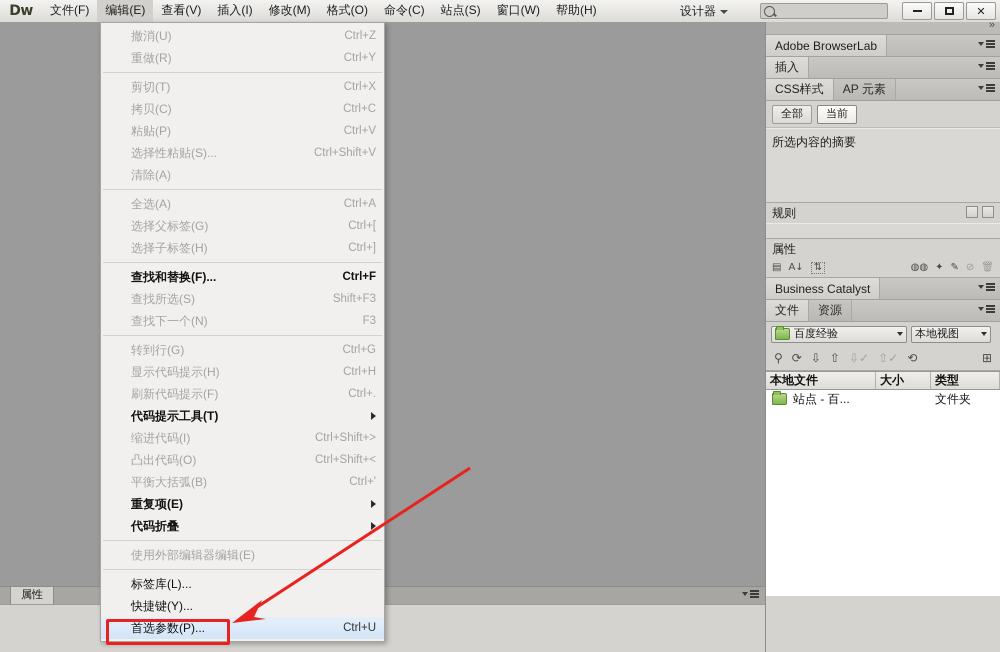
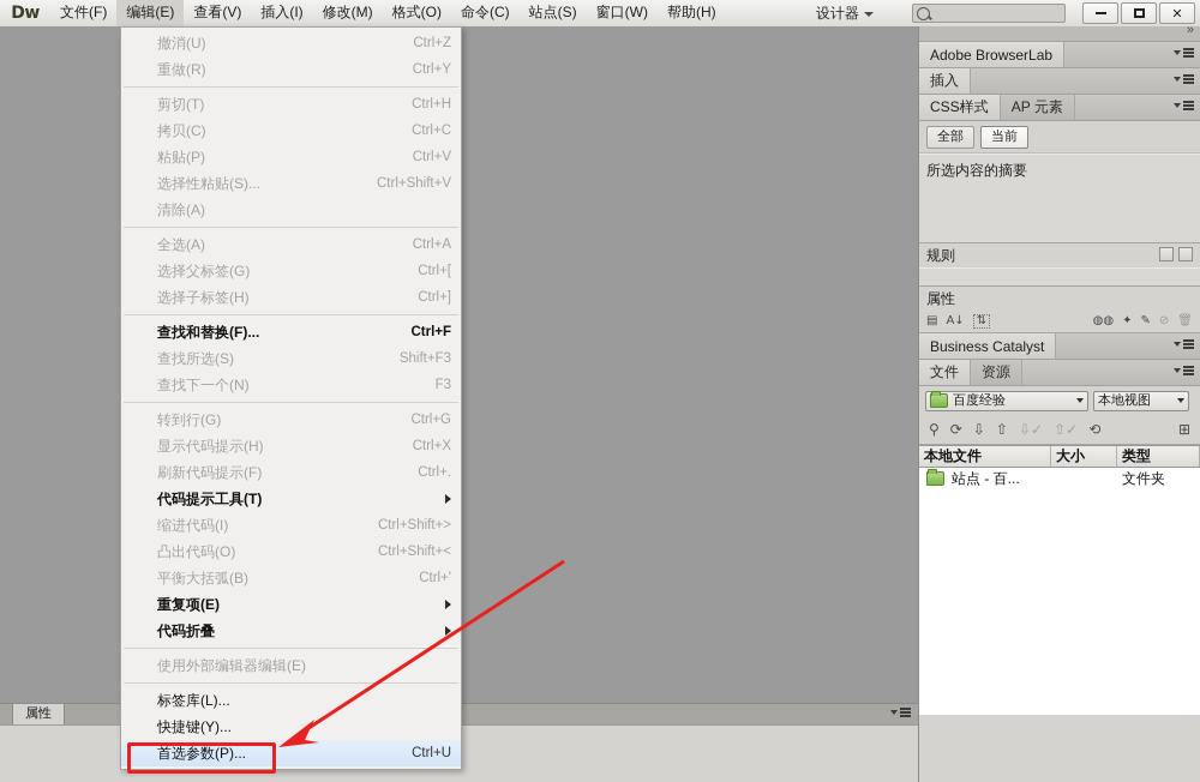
  Dw
  文件(F)
  编辑(E)
  查看(V)
  插入(I)
  修改(M)
  格式(O)
  命令(C)
  站点(S)
  窗口(W)
  帮助(H)
  设计器
  ✕
  属性
  Adobe BrowserLab
  插入
  CSS样式
  AP 元素
  全部
  当前
  所选内容的摘要
  规则
  属性
  ▤
  A↓
  ⇅
  ◍◍
  ✦
  ✎
  ⊘
  🗑
  Business Catalyst
  文件
  资源
  百度经验
  本地视图
  ⚲
  ⟳
  ⇩
  ⇧
  ⇩✓
  ⇧✓
  ⟲
  ⊞
  本地文件
  大小
  类型
  站点 - 百...
  文件夹
  撤消(U)
  Ctrl+Z
  重做(R)
  Ctrl+Y
  剪切(T)
- Ctrl+X
+ Ctrl+H
  拷贝(C)
  Ctrl+C
  粘贴(P)
  Ctrl+V
  选择性粘贴(S)...
  Ctrl+Shift+V
  清除(A)
  全选(A)
  Ctrl+A
  选择父标签(G)
  Ctrl+[
  选择子标签(H)
  Ctrl+]
  查找和替换(F)...
  Ctrl+F
  查找所选(S)
  Shift+F3
  查找下一个(N)
  F3
  转到行(G)
  Ctrl+G
  显示代码提示(H)
- Ctrl+H
+ Ctrl+X
  刷新代码提示(F)
  Ctrl+.
  代码提示工具(T)
  缩进代码(I)
  Ctrl+Shift+>
  凸出代码(O)
  Ctrl+Shift+<
  平衡大括弧(B)
  Ctrl+'
  重复项(E)
  代码折叠
  使用外部编辑器编辑(E)
  标签库(L)...
  快捷键(Y)...
  首选参数(P)...
  Ctrl+U
